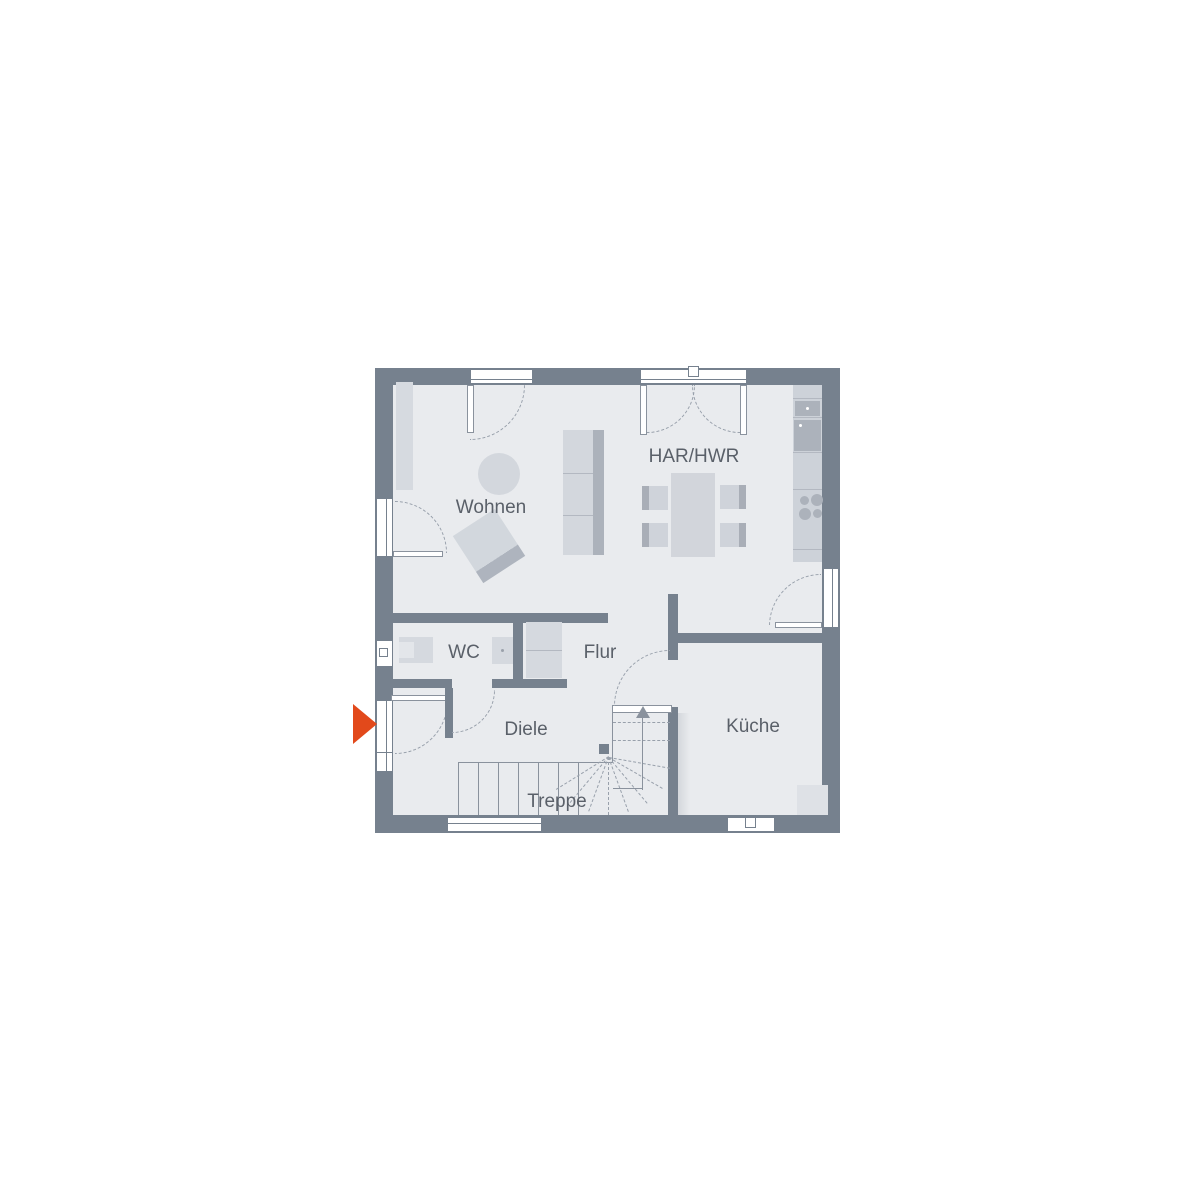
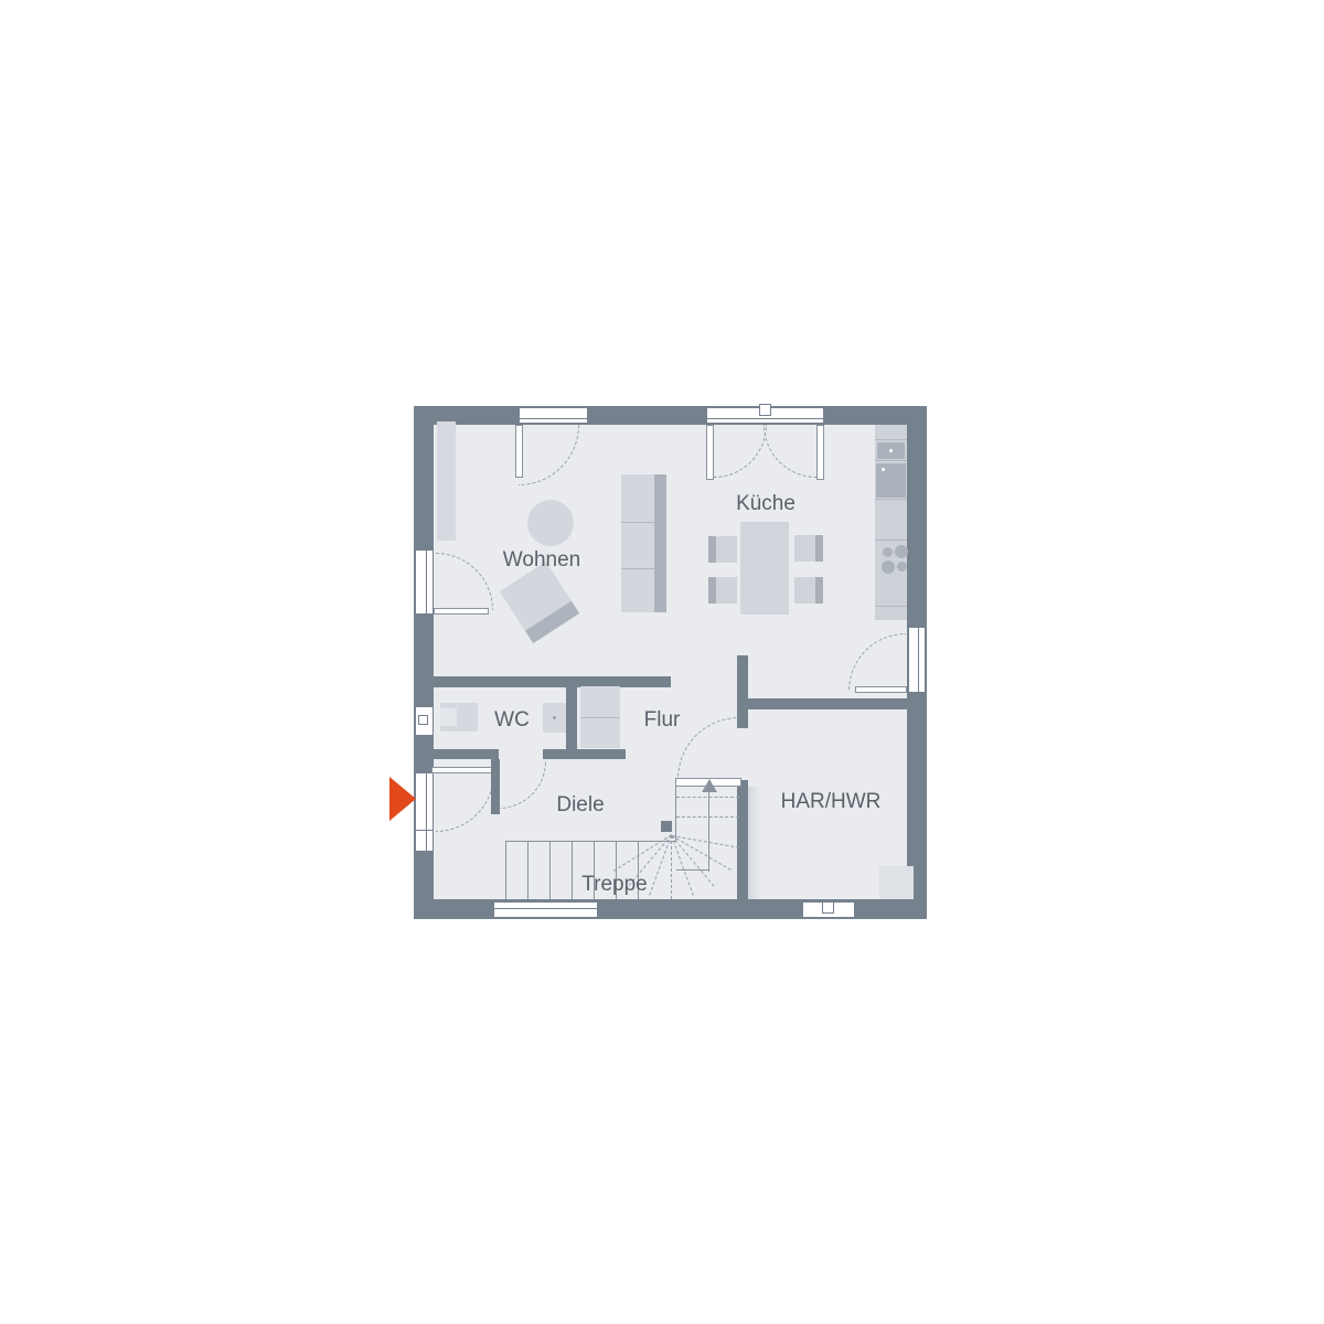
  Wohnen
- HAR/HWR
+ Küche
  WC
  Flur
  Diele
  Treppe
- Küche
+ HAR/HWR
